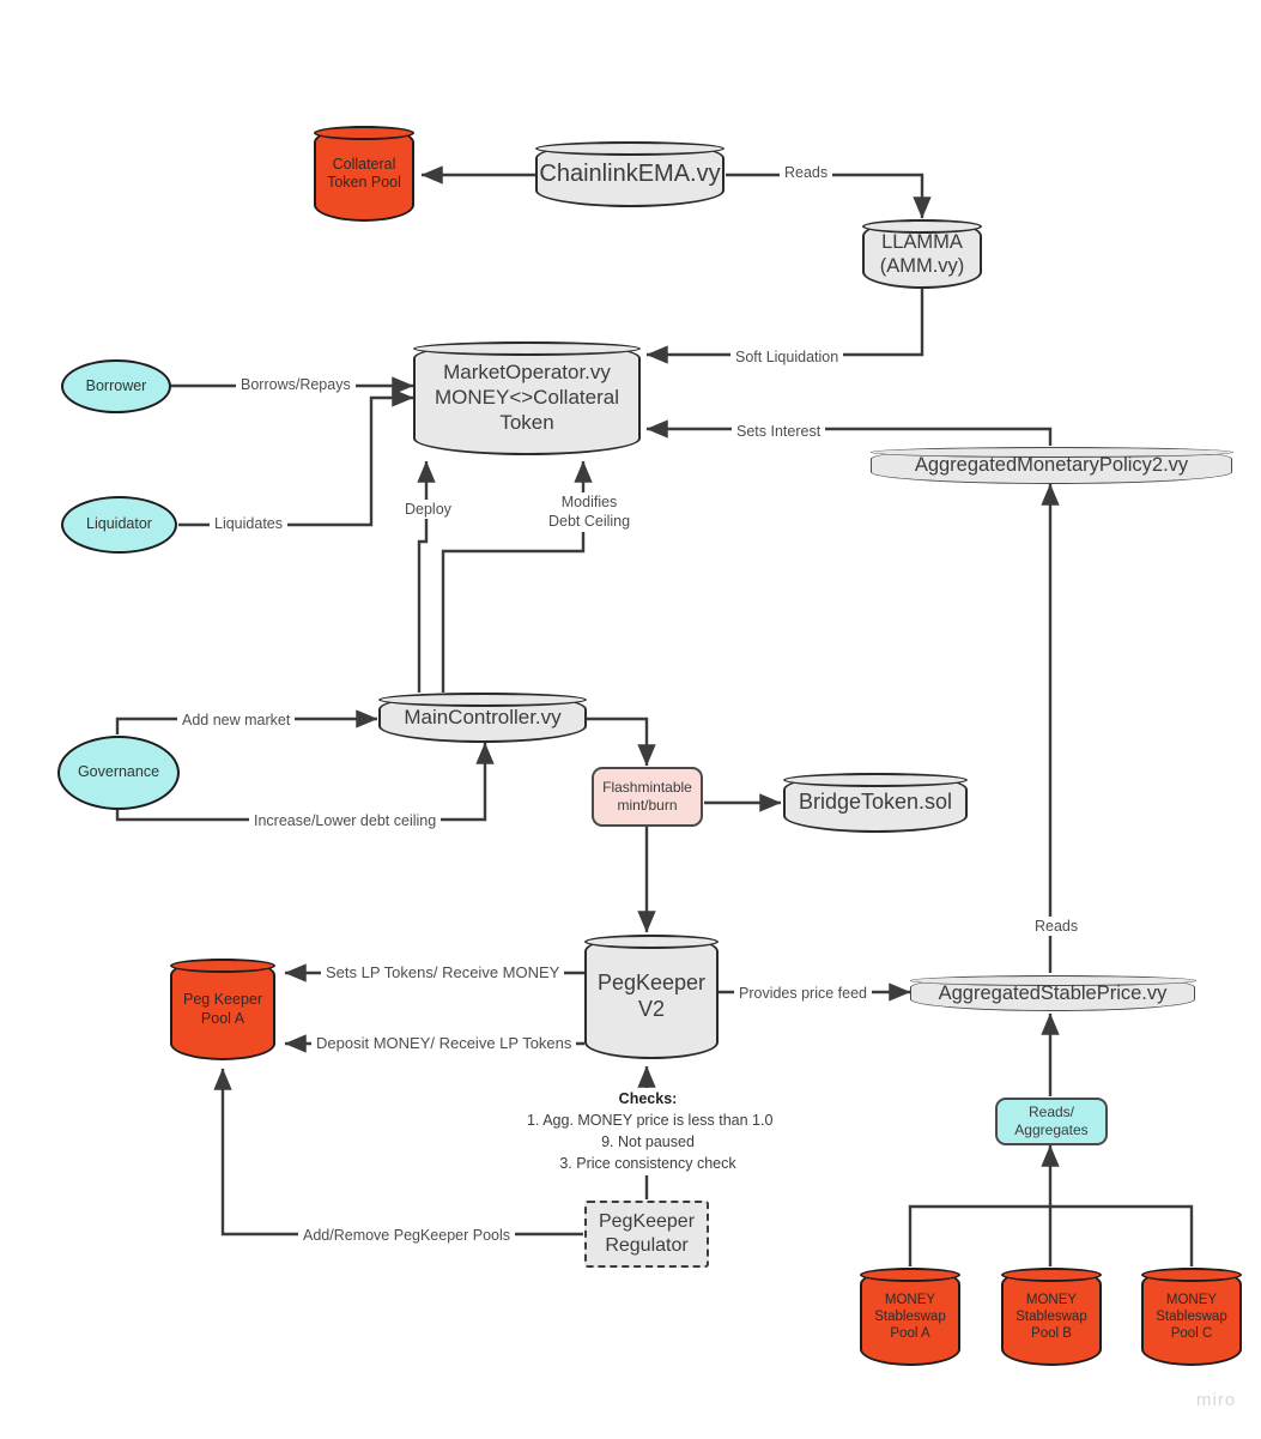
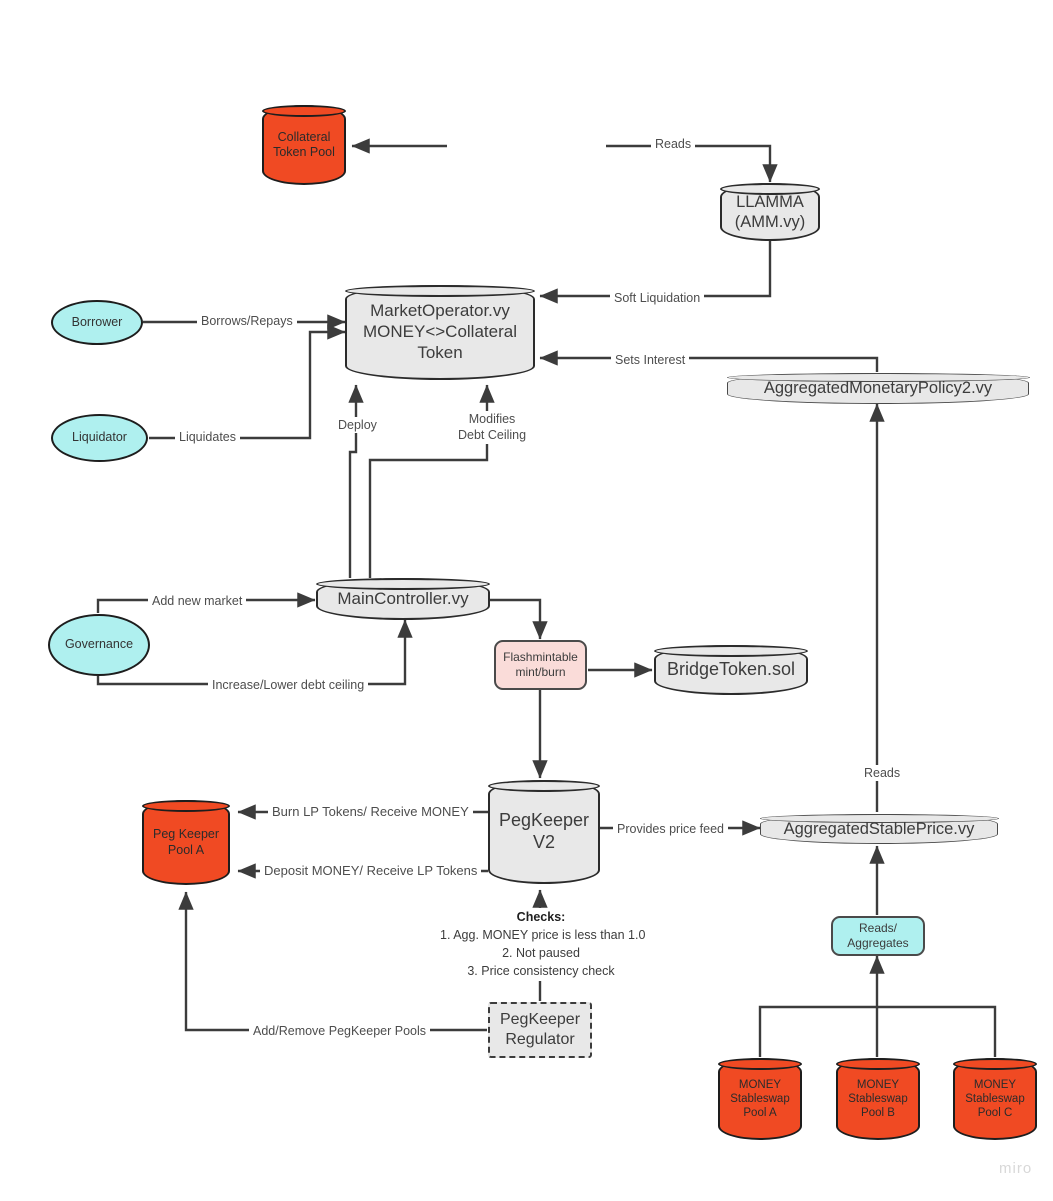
  Collateral
  Token Pool
- ChainlinkEMA.vy
  LLAMMA
  (AMM.vy)
  MarketOperator.vy
  MONEY<>Collateral
  Token
  Borrower
  Liquidator
  Governance
  MainController.vy
  AggregatedMonetaryPolicy2.vy
  Flashmintable
  mint/burn
  BridgeToken.sol
  PegKeeper
  V2
  Peg Keeper
  Pool A
  PegKeeper
  Regulator
  AggregatedStablePrice.vy
  Reads/
  Aggregates
  MONEY
  Stableswap
  Pool A
  MONEY
  Stableswap
  Pool B
  MONEY
  Stableswap
  Pool C
  Reads
  Borrows/Repays
  Liquidates
  Soft Liquidation
  Sets Interest
  Deploy
  Modifies
  Debt Ceiling
  Add new market
  Increase/Lower debt ceiling
- Sets LP Tokens/ Receive MONEY
+ Burn LP Tokens/ Receive MONEY
  Deposit MONEY/ Receive LP Tokens
  Provides price feed
  Add/Remove PegKeeper Pools
  Reads
  Checks:
  1. Agg. MONEY price is less than 1.0
- 9. Not paused
+ 2. Not paused
  3. Price consistency check
  miro
